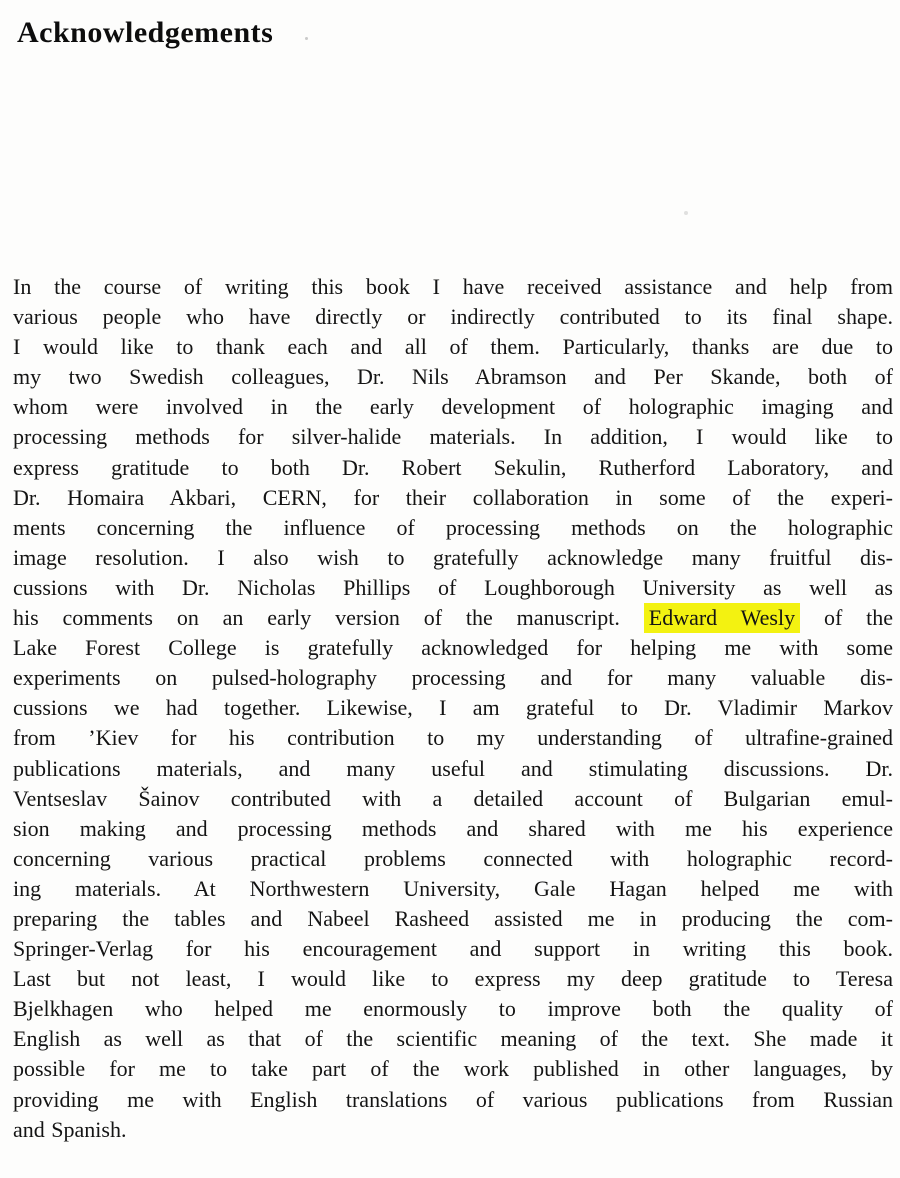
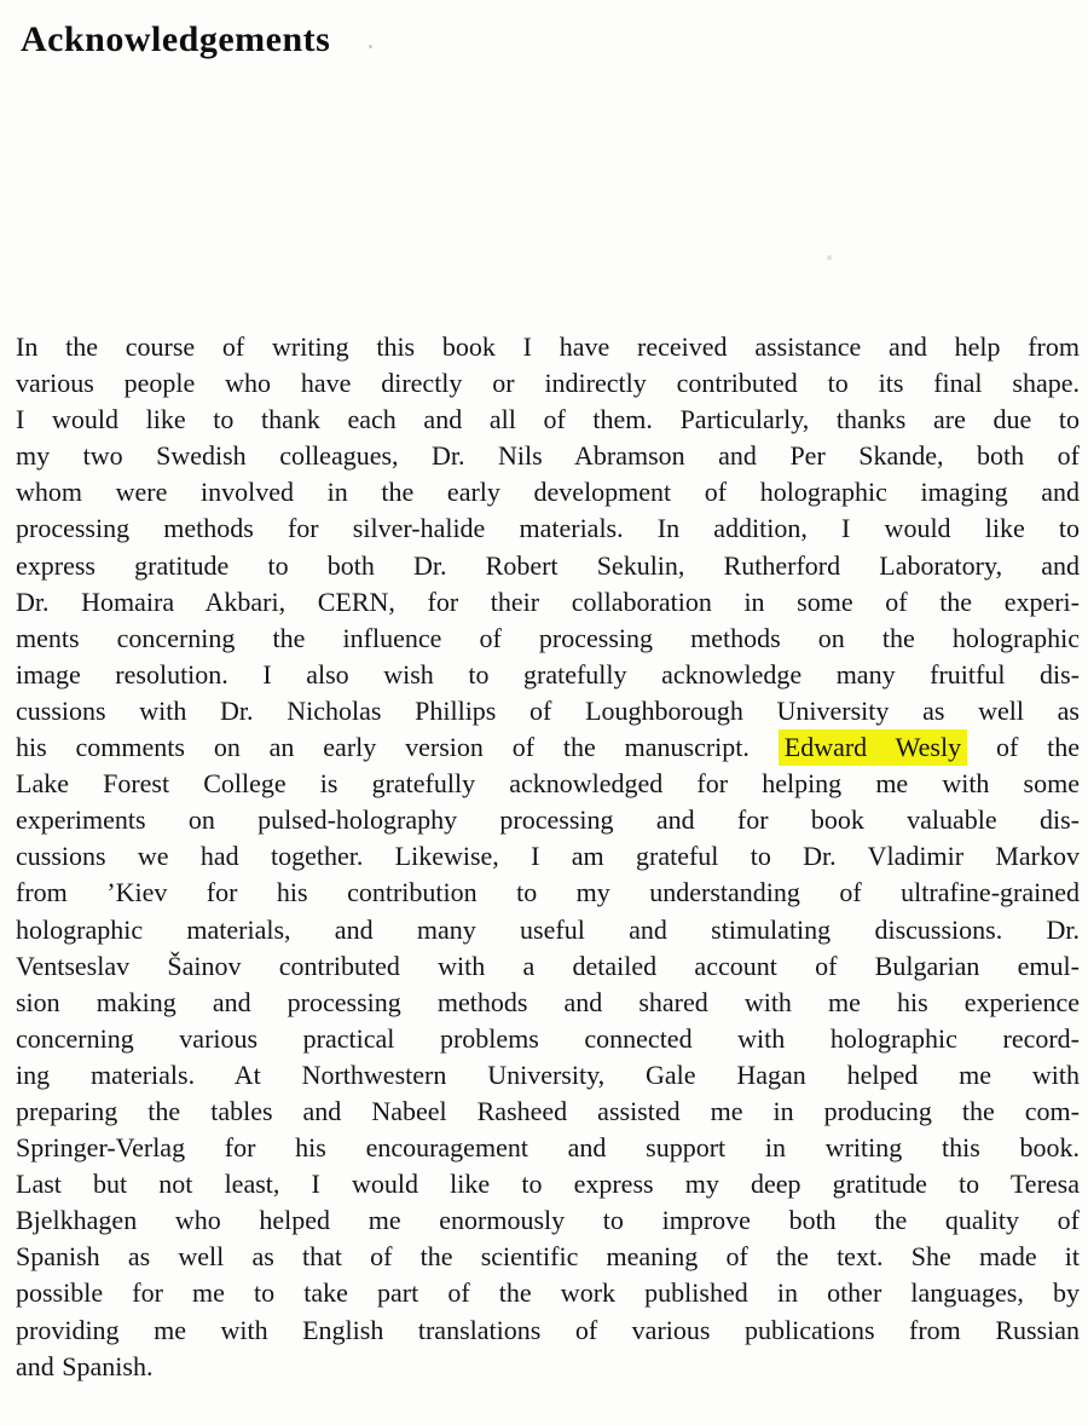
  Acknowledgements
  In the course of writing this book I have received assistance and help from
  various people who have directly or indirectly contributed to its final shape.
  I would like to thank each and all of them. Particularly, thanks are due to
  my two Swedish colleagues, Dr. Nils Abramson and Per Skande, both of
  whom were involved in the early development of holographic imaging and
  processing methods for silver-halide materials. In addition, I would like to
  express gratitude to both Dr. Robert Sekulin, Rutherford Laboratory, and
  Dr. Homaira Akbari, CERN, for their collaboration in some of the experi-
  ments concerning the influence of processing methods on the holographic
  image resolution. I also wish to gratefully acknowledge many fruitful dis-
  cussions with Dr. Nicholas Phillips of Loughborough University as well as
  his comments on an early version of the manuscript. Edward Wesly of the
  Lake Forest College is gratefully acknowledged for helping me with some
- experiments on pulsed-holography processing and for many valuable dis-
+ experiments on pulsed-holography processing and for book valuable dis-
  cussions we had together. Likewise, I am grateful to Dr. Vladimir Markov
  from ’Kiev for his contribution to my understanding of ultrafine-grained
- publications materials, and many useful and stimulating discussions. Dr.
+ holographic materials, and many useful and stimulating discussions. Dr.
  Ventseslav Šainov contributed with a detailed account of Bulgarian emul-
  sion making and processing methods and shared with me his experience
  concerning various practical problems connected with holographic record-
  ing materials. At Northwestern University, Gale Hagan helped me with
  preparing the tables and Nabeel Rasheed assisted me in producing the com-
  Springer-Verlag for his encouragement and support in writing this book.
  Last but not least, I would like to express my deep gratitude to Teresa
  Bjelkhagen who helped me enormously to improve both the quality of
- English as well as that of the scientific meaning of the text. She made it
+ Spanish as well as that of the scientific meaning of the text. She made it
  possible for me to take part of the work published in other languages, by
  providing me with English translations of various publications from Russian
  and Spanish.
